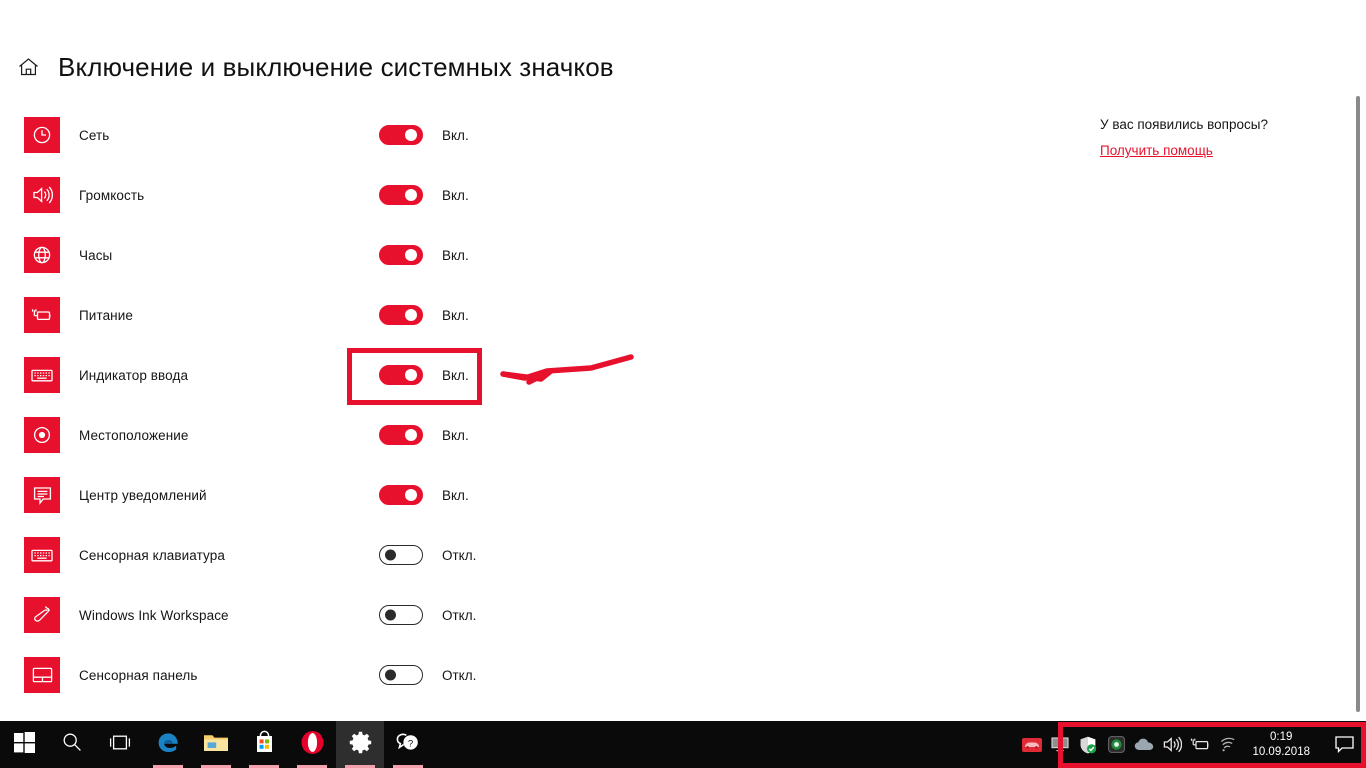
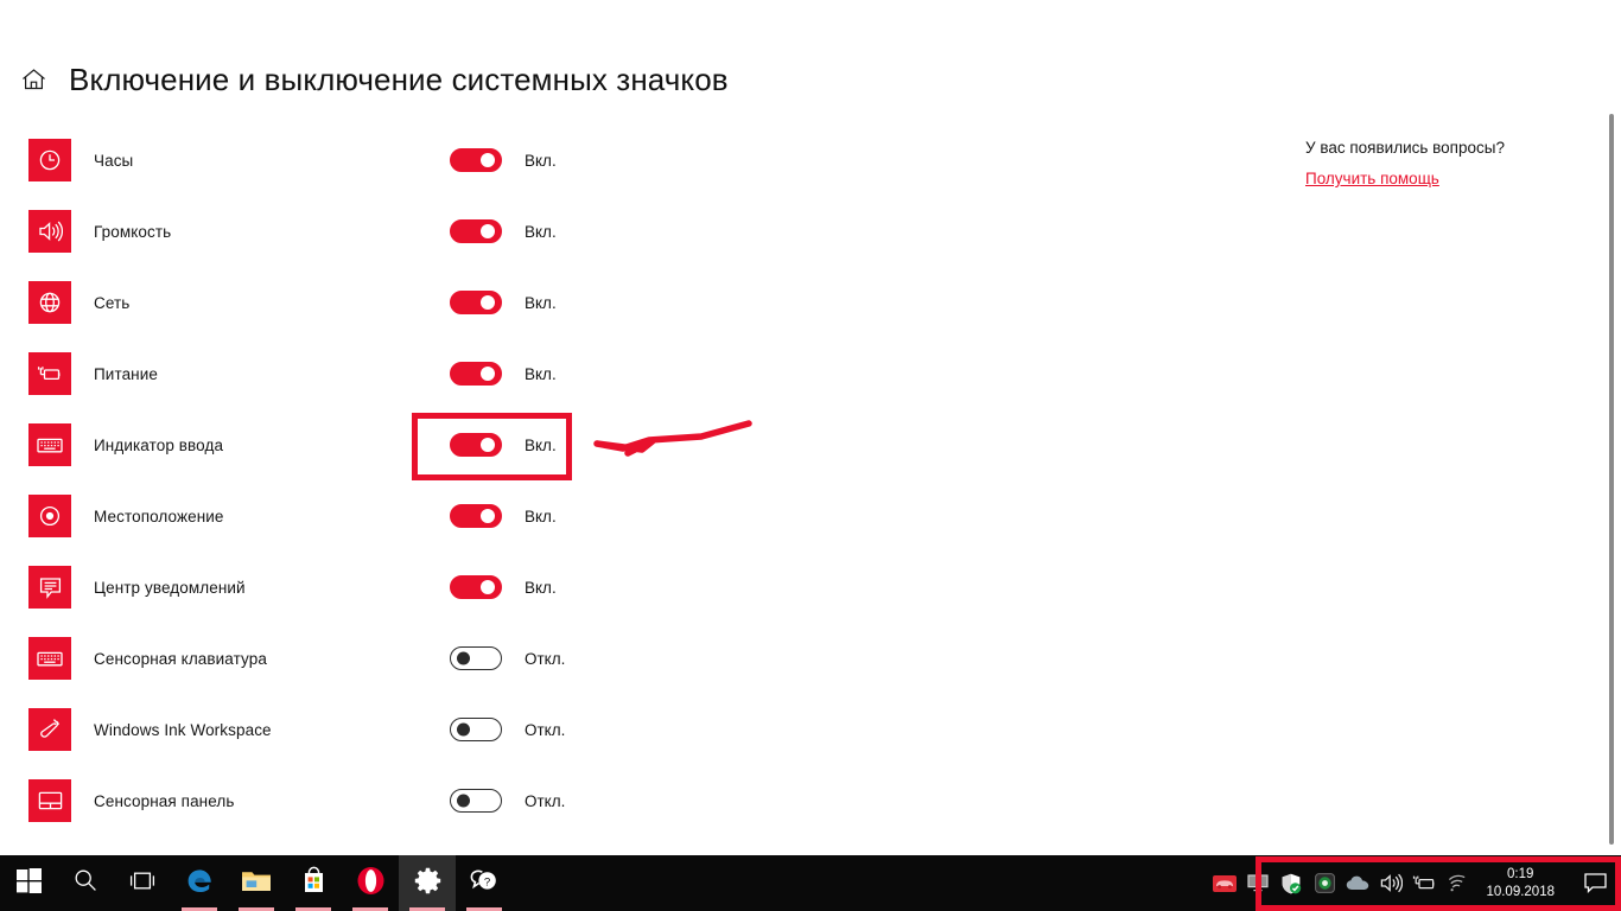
  Включение и выключение системных значков
- Сеть
+ Часы
  Вкл.
  Громкость
  Вкл.
- Часы
+ Сеть
  Вкл.
  Питание
  Вкл.
  Индикатор ввода
  Вкл.
  Местоположение
  Вкл.
  Центр уведомлений
  Вкл.
  Сенсорная клавиатура
  Откл.
  Windows Ink Workspace
  Откл.
  Сенсорная панель
  Откл.
  У вас появились вопросы?
  Получить помощь
  ?
  0:19
  10.09.2018
